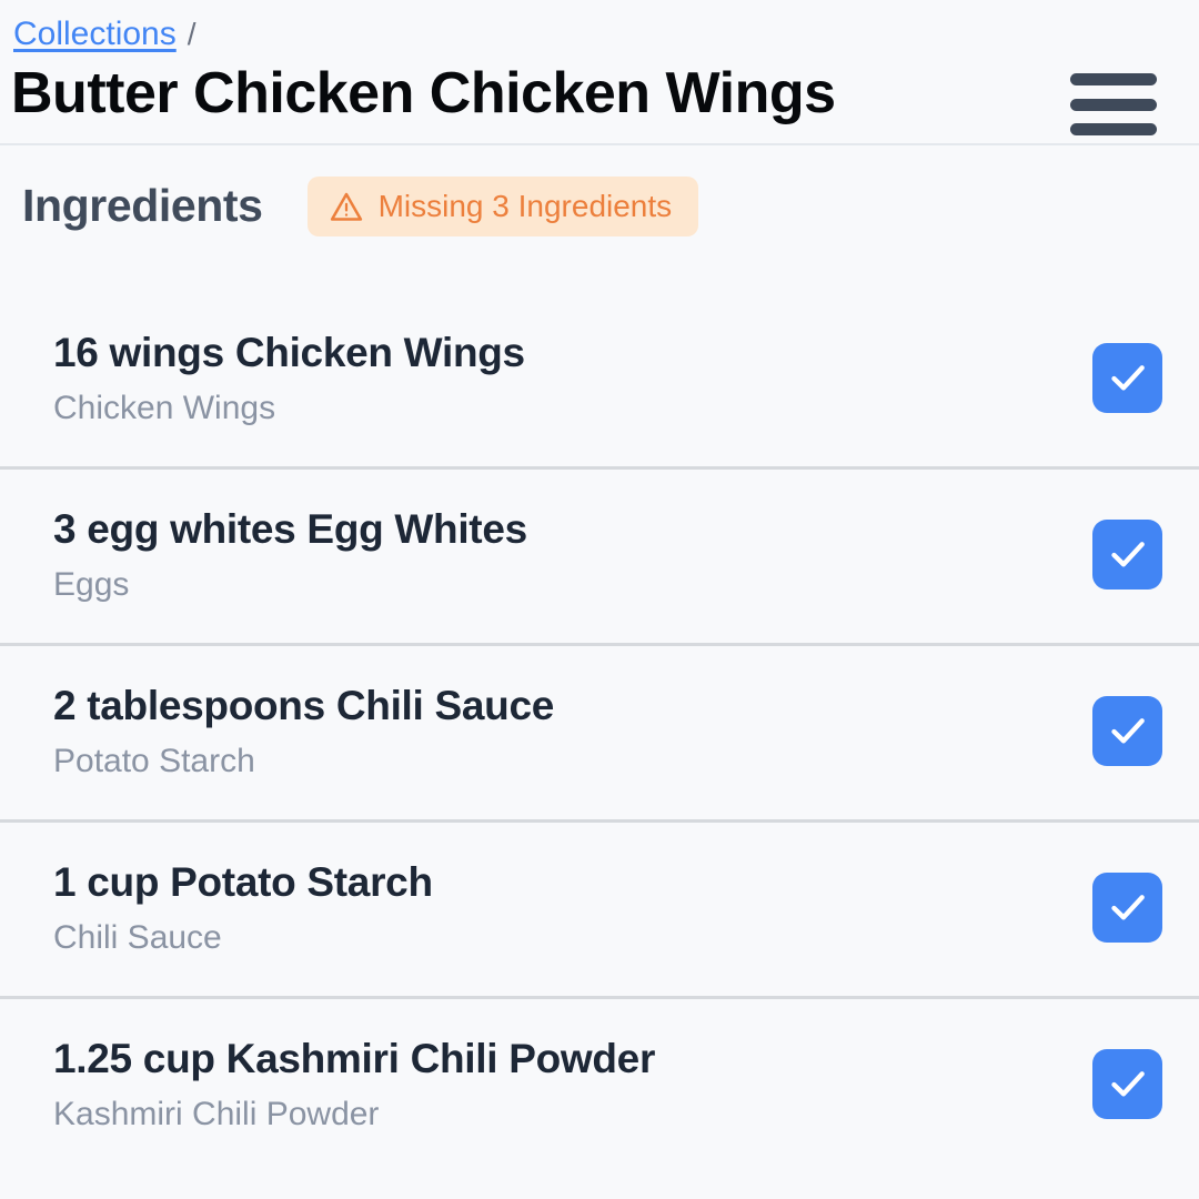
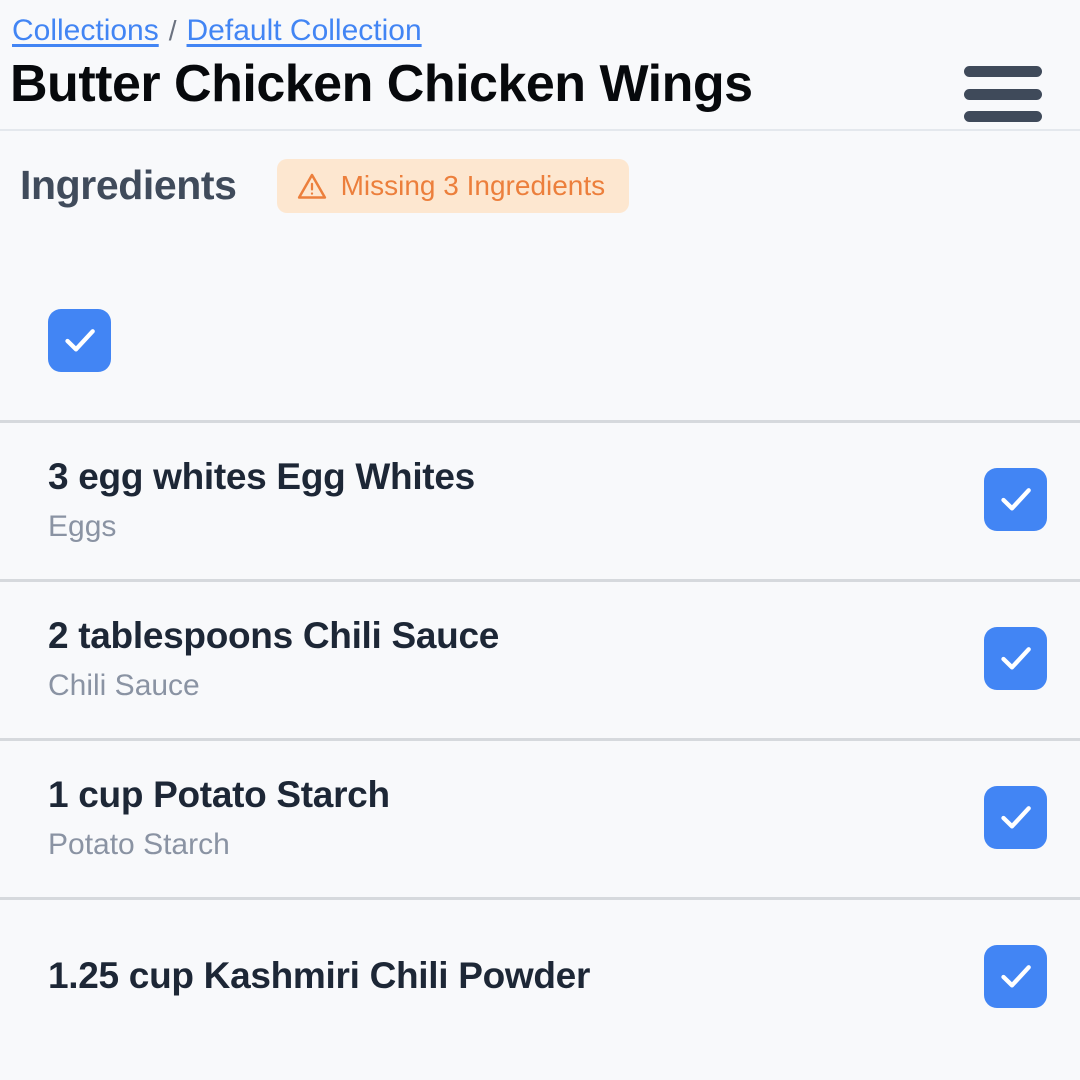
  Collections
  /
+ Default Collection
  Butter Chicken Chicken Wings
  Ingredients
  Missing 3 Ingredients
- 16 wings Chicken Wings
- Chicken Wings
  3 egg whites Egg Whites
  Eggs
  2 tablespoons Chili Sauce
- Potato Starch
+ Chili Sauce
  1 cup Potato Starch
- Chili Sauce
+ Potato Starch
  1.25 cup Kashmiri Chili Powder
- Kashmiri Chili Powder
